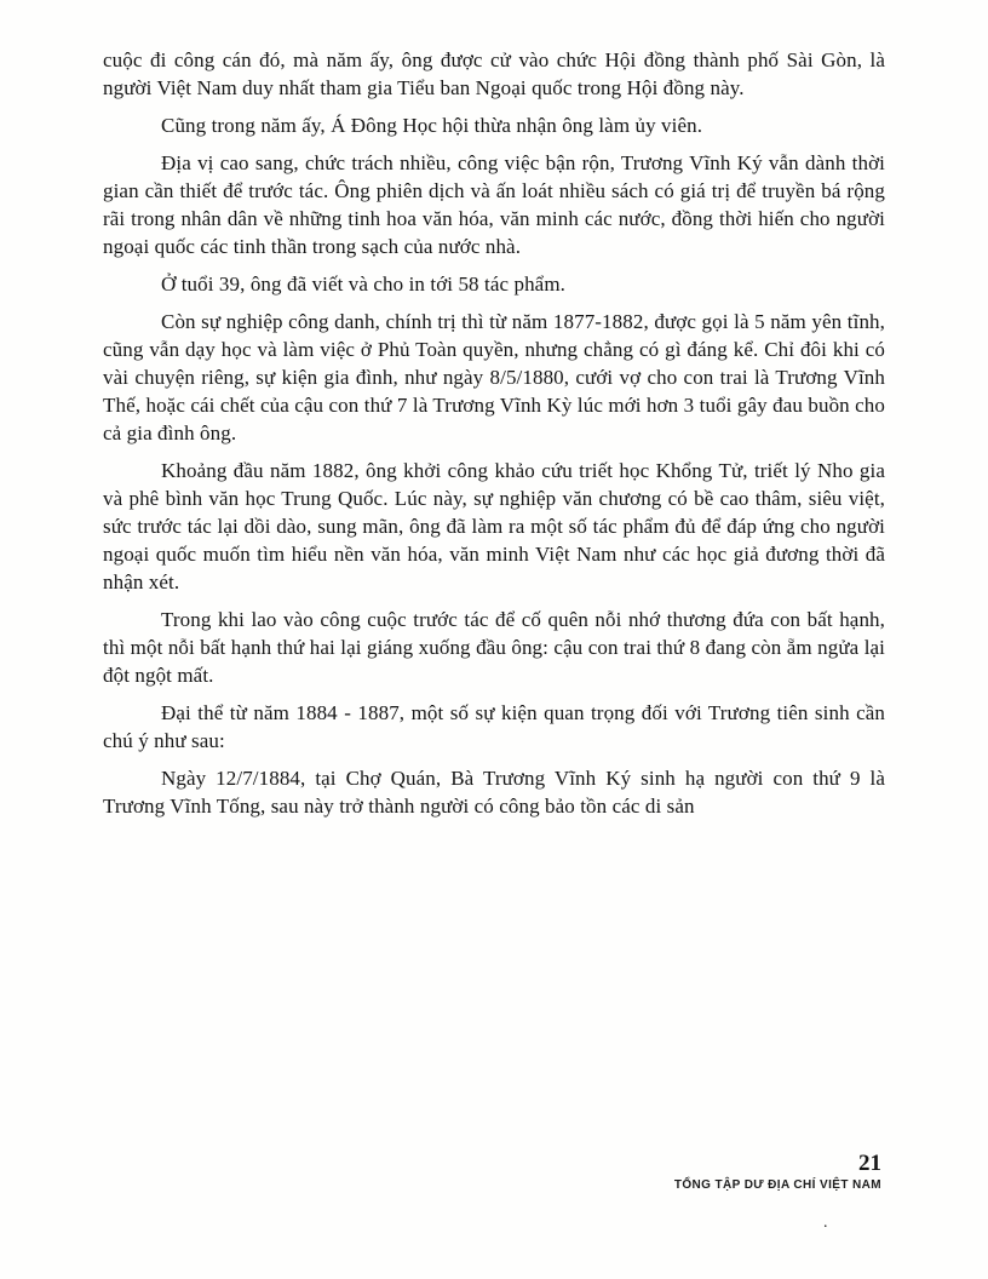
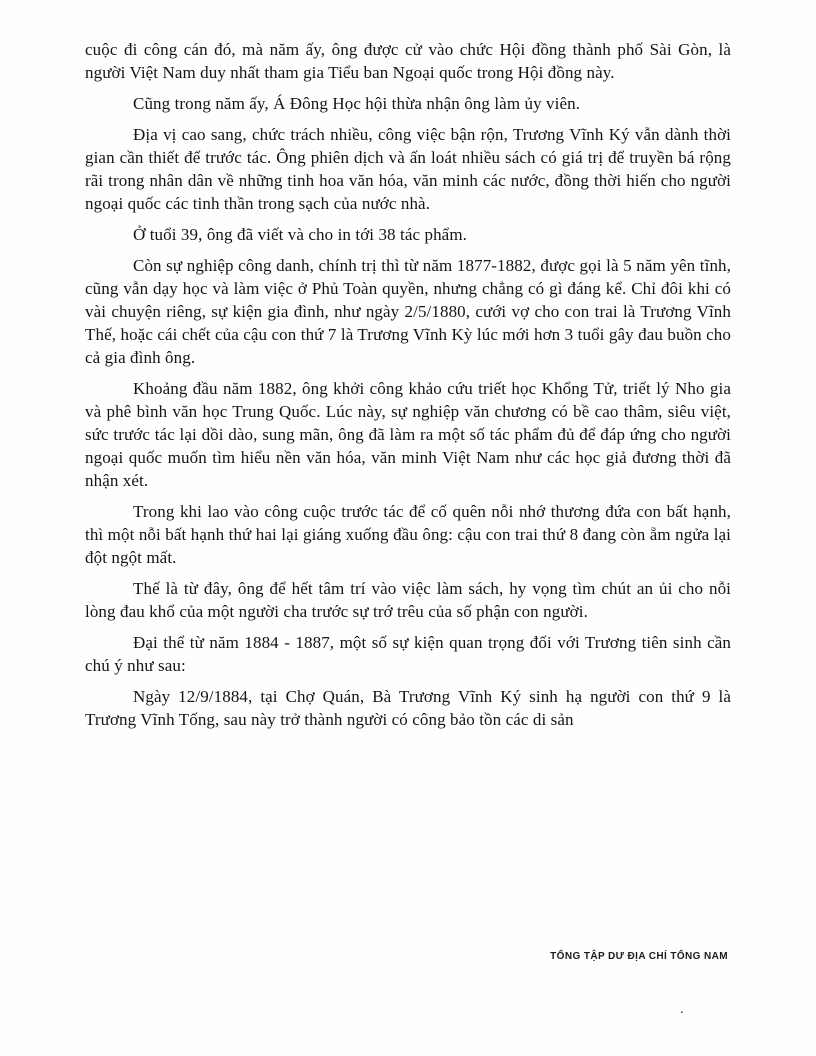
  cuộc đi công cán đó, mà năm ấy, ông được cử vào chức Hội đồng thành phố Sài Gòn, là người Việt Nam duy nhất tham gia Tiểu ban Ngoại quốc trong Hội đồng này.
  Cũng trong năm ấy, Á Đông Học hội thừa nhận ông làm ủy viên.
  Địa vị cao sang, chức trách nhiều, công việc bận rộn, Trương Vĩnh Ký vẫn dành thời gian cần thiết để trước tác. Ông phiên dịch và ấn loát nhiều sách có giá trị để truyền bá rộng rãi trong nhân dân về những tinh hoa văn hóa, văn minh các nước, đồng thời hiến cho người ngoại quốc các tinh thần trong sạch của nước nhà.
- Ở tuổi 39, ông đã viết và cho in tới 58 tác phẩm.
+ Ở tuổi 39, ông đã viết và cho in tới 38 tác phẩm.
- Còn sự nghiệp công danh, chính trị thì từ năm 1877-1882, được gọi là 5 năm yên tĩnh, cũng vẫn dạy học và làm việc ở Phủ Toàn quyền, nhưng chẳng có gì đáng kể. Chỉ đôi khi có vài chuyện riêng, sự kiện gia đình, như ngày 8/5/1880, cưới vợ cho con trai là Trương Vĩnh Thế, hoặc cái chết của cậu con thứ 7 là Trương Vĩnh Kỳ lúc mới hơn 3 tuổi gây đau buồn cho cả gia đình ông.
+ Còn sự nghiệp công danh, chính trị thì từ năm 1877-1882, được gọi là 5 năm yên tĩnh, cũng vẫn dạy học và làm việc ở Phủ Toàn quyền, nhưng chẳng có gì đáng kể. Chỉ đôi khi có vài chuyện riêng, sự kiện gia đình, như ngày 2/5/1880, cưới vợ cho con trai là Trương Vĩnh Thế, hoặc cái chết của cậu con thứ 7 là Trương Vĩnh Kỳ lúc mới hơn 3 tuổi gây đau buồn cho cả gia đình ông.
  Khoảng đầu năm 1882, ông khởi công khảo cứu triết học Khổng Tử, triết lý Nho gia và phê bình văn học Trung Quốc. Lúc này, sự nghiệp văn chương có bề cao thâm, siêu việt, sức trước tác lại dồi dào, sung mãn, ông đã làm ra một số tác phẩm đủ để đáp ứng cho người ngoại quốc muốn tìm hiểu nền văn hóa, văn minh Việt Nam như các học giả đương thời đã nhận xét.
  Trong khi lao vào công cuộc trước tác để cố quên nỗi nhớ thương đứa con bất hạnh, thì một nỗi bất hạnh thứ hai lại giáng xuống đầu ông: cậu con trai thứ 8 đang còn ẵm ngửa lại đột ngột mất.
+ Thế là từ đây, ông để hết tâm trí vào việc làm sách, hy vọng tìm chút an ủi cho nỗi lòng đau khổ của một người cha trước sự trớ trêu của số phận con người.
  Đại thể từ năm 1884 - 1887, một số sự kiện quan trọng đối với Trương tiên sinh cần chú ý như sau:
- Ngày 12/7/1884, tại Chợ Quán, Bà Trương Vĩnh Ký sinh hạ người con thứ 9 là Trương Vĩnh Tống, sau này trở thành người có công bảo tồn các di sản
+ Ngày 12/9/1884, tại Chợ Quán, Bà Trương Vĩnh Ký sinh hạ người con thứ 9 là Trương Vĩnh Tống, sau này trở thành người có công bảo tồn các di sản
- 21
- TỔNG TẬP DƯ ĐỊA CHÍ VIỆT NAM
+ TỔNG TẬP DƯ ĐỊA CHÍ TỔNG NAM
  .
